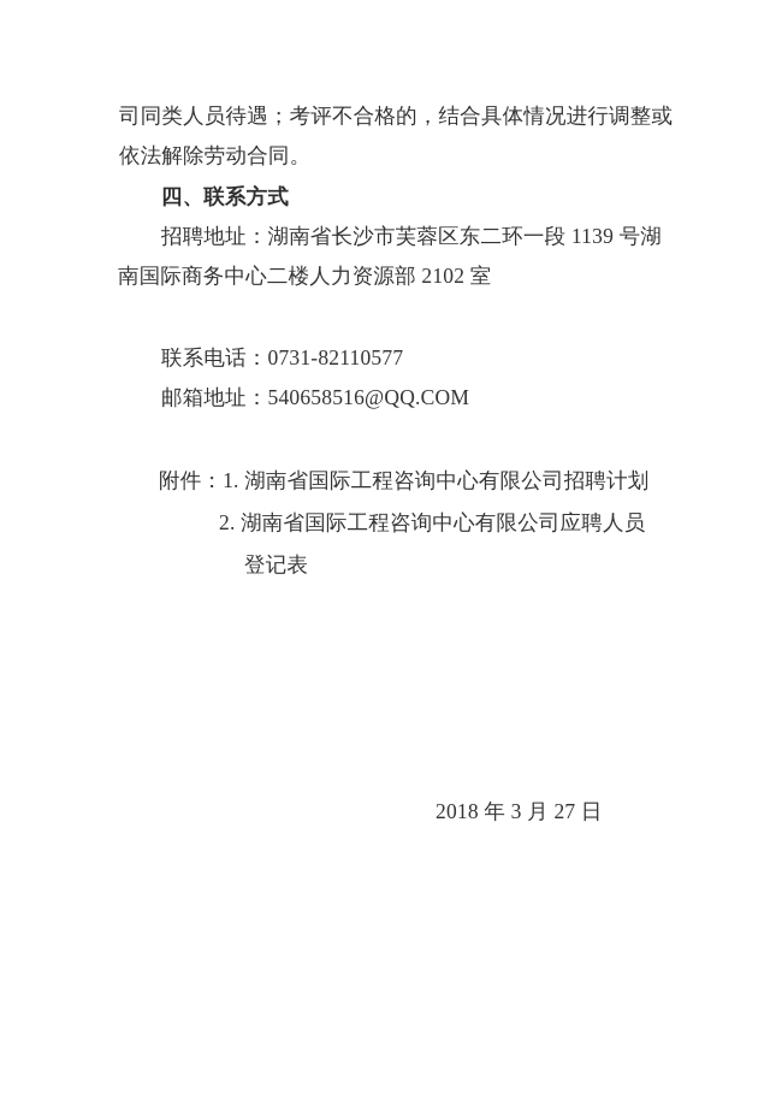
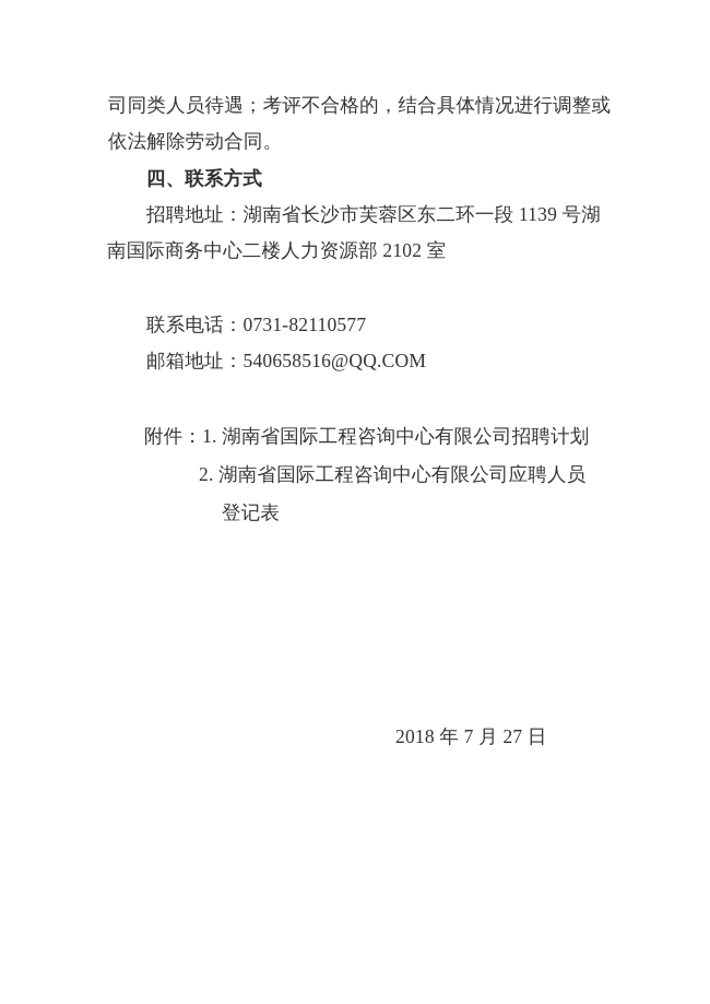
  司同类人员待遇；考评不合格的，结合具体情况进行调整或
  依法解除劳动合同。
  四、联系方式
  招聘地址：湖南省长沙市芙蓉区东二环一段 1139 号湖
  南国际商务中心二楼人力资源部 2102 室
  联系电话：0731-82110577
  邮箱地址：540658516@QQ.COM
  附件：1. 湖南省国际工程咨询中心有限公司招聘计划
  2. 湖南省国际工程咨询中心有限公司应聘人员
  登记表
- 2018 年 3 月 27 日
+ 2018 年 7 月 27 日
